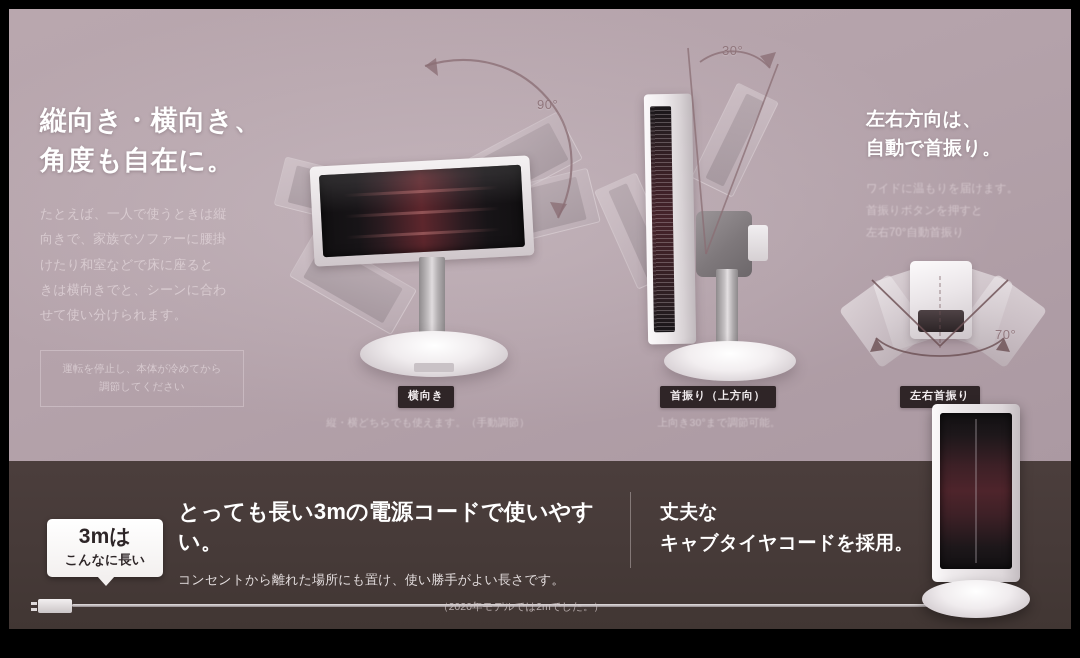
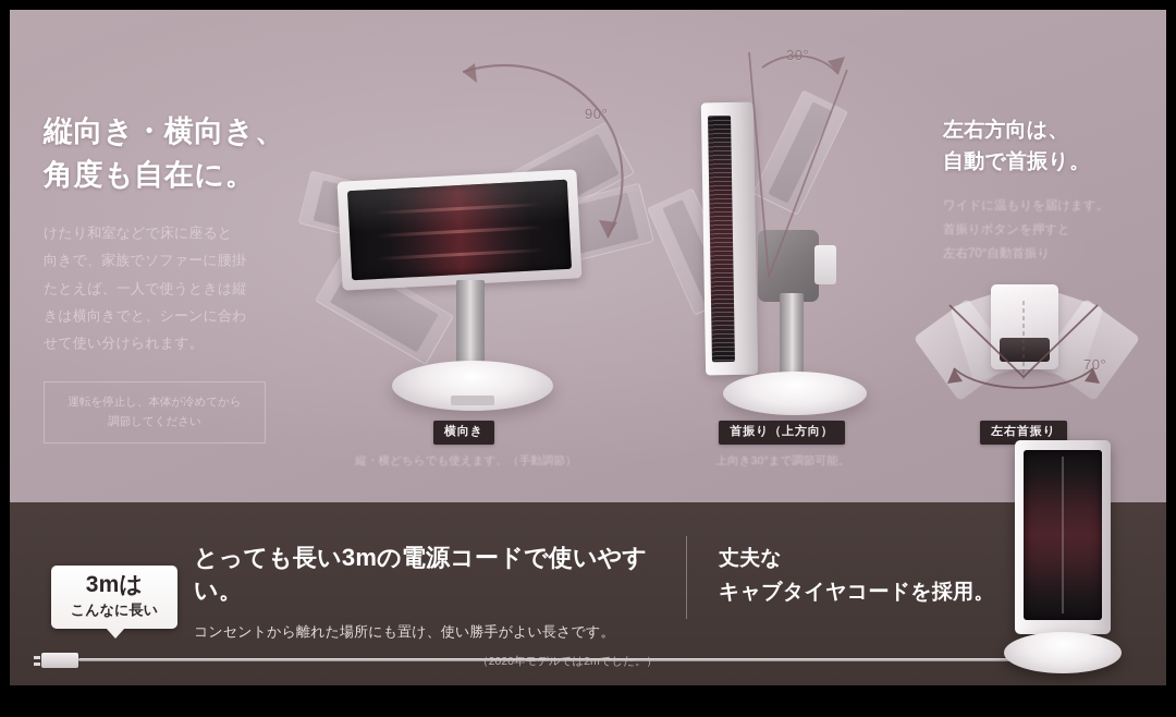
  縦向き・横向き、
  角度も自在に。
- たとえば、一人で使うときは縦
+ けたり和室などで床に座ると
  向きで、家族でソファーに腰掛
- けたり和室などで床に座ると
+ たとえば、一人で使うときは縦
  きは横向きでと、シーンに合わ
  せて使い分けられます。
  運転を停止し、本体が冷めてから
  調節してください
  左右方向は、
  自動で首振り。
  ワイドに温もりを届けます。
  首振りボタンを押すと
  左右70°自動首振り
  90°
  30°
  70°
  横向き
  縦・横どちらでも使えます。（手動調節）
  首振り（上方向）
  上向き30°まで調節可能。
  左右首振り
  とっても長い3mの電源コードで使いやすい。
  コンセントから離れた場所にも置け、使い勝手がよい長さです。
  （2020年モデルでは2mでした。）
  丈夫な
  キャブタイヤコードを採用。
  3mは
  こんなに長い
